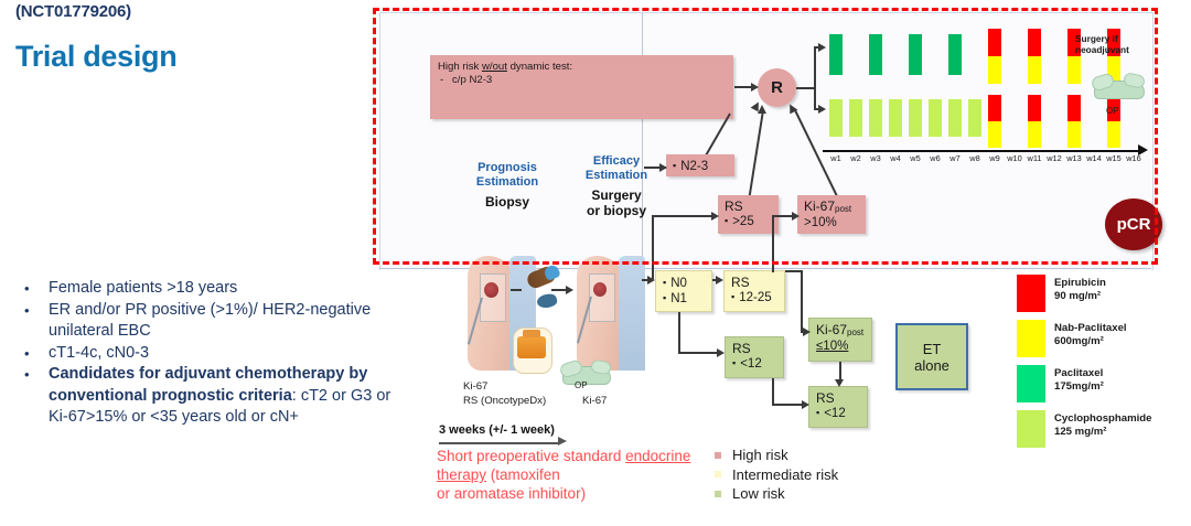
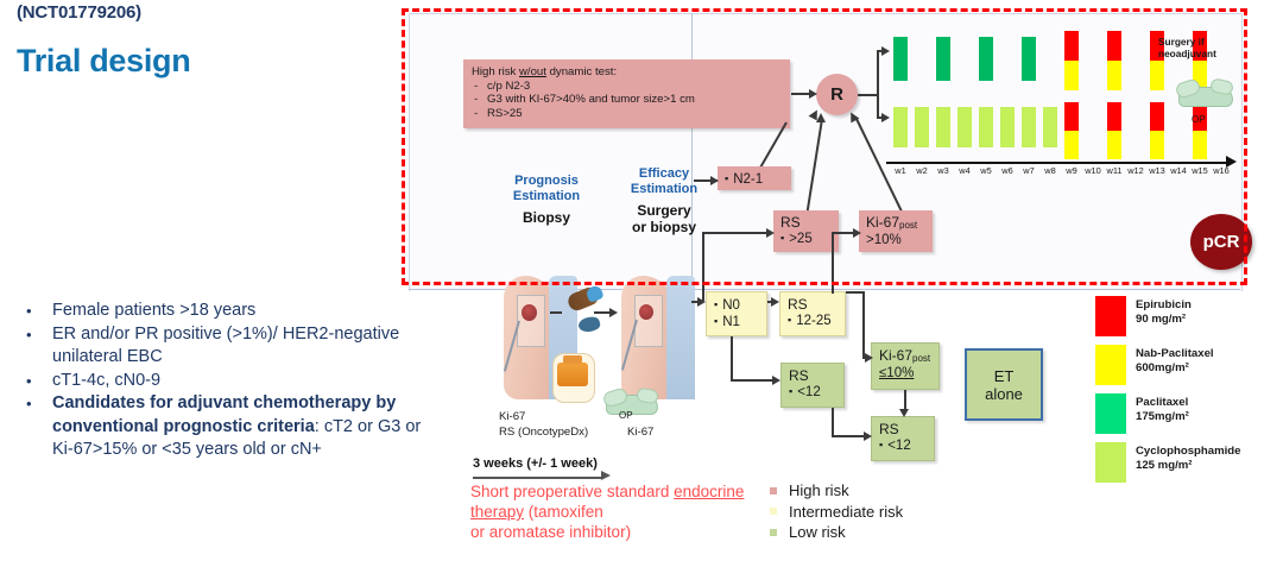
  (NCT01779206)
  Trial design
  •
  Female patients >18 years
  •
  ER and/or PR positive (>1%)/ HER2-negative unilateral EBC
  •
- cT1-4c, cN0-3
+ cT1-4c, cN0-9
  •
  Candidates for adjuvant chemotherapy by conventional prognostic criteria: cT2 or G3 or Ki-67>15% or <35 years old or cN+
  Prognosis
  Estimation
  Biopsy
  Efficacy
  Estimation
  Surgery
  or biopsy
  Ki-67
  RS (OncotypeDx)
  Ki-67
  OP
  High risk w/out dynamic test:
  c/p N2-3
+ G3 with KI-67>40% and tumor size>1 cm
+ RS>25
  R
  w1
  w2
  w3
  w4
  w5
  w6
  w7
  w8
  w9
  w10
  w11
  w12
  w13
  w14
  w15
  w16
  Surgery if
  neoadjuvant
  OP
- N2-3
+ N2-1
  RS
  >25
  Ki-67post
  >10%
  N0
  N1
  RS
  12-25
  RS
  <12
  Ki-67post
  ≤10%
  RS
  <12
  ET
  alone
  pCR
  3 weeks (+/- 1 week)
  Short preoperative standard endocrine therapy (tamoxifen
  or aromatase inhibitor)
  High risk
  Intermediate risk
  Low risk
  Epirubicin
  90 mg/m²
  Nab-Paclitaxel
  600mg/m²
  Paclitaxel
  175mg/m²
  Cyclophosphamide
  125 mg/m²
